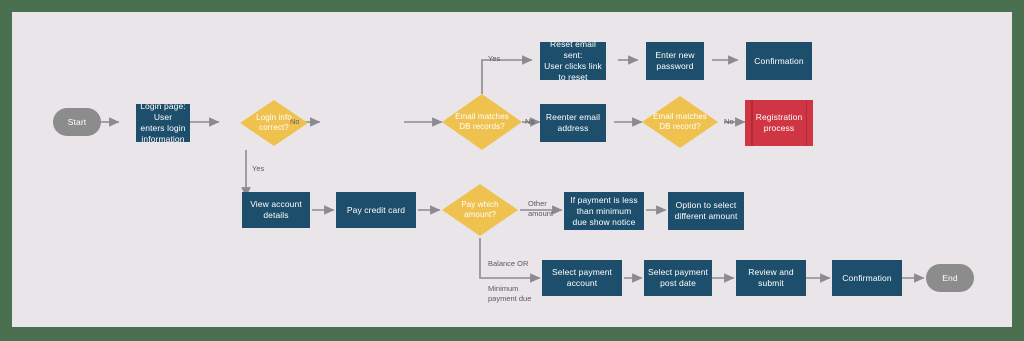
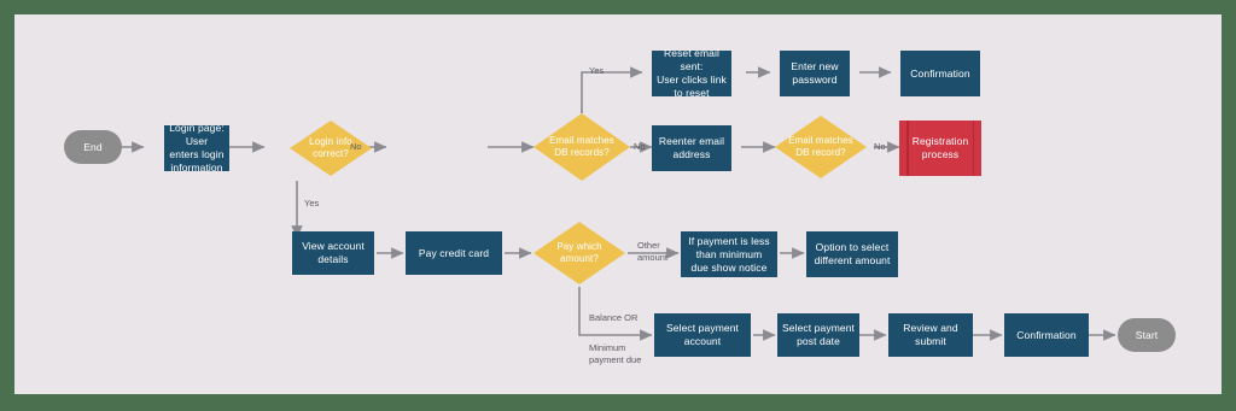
- Start
+ End
  Login page: User
  enters login
  information
  Login info
  correct?
  Email matches
  DB records?
  Reset email sent:
  User clicks link
  to reset
  Enter new
  password
  Confirmation
  Reenter email
  address
  Email matches
  DB record?
  Registration
  process
  View account
  details
  Pay credit card
  Pay which
  amount?
  If payment is less
  than minimum
  due show notice
  Option to select
  different amount
  Select payment
  account
  Select payment
  post date
  Review and
  submit
  Confirmation
- End
+ Start
  No
  Yes
  Yes
  No
  No
  Other
  amount
  Balance OR
  Minimum
  payment due
